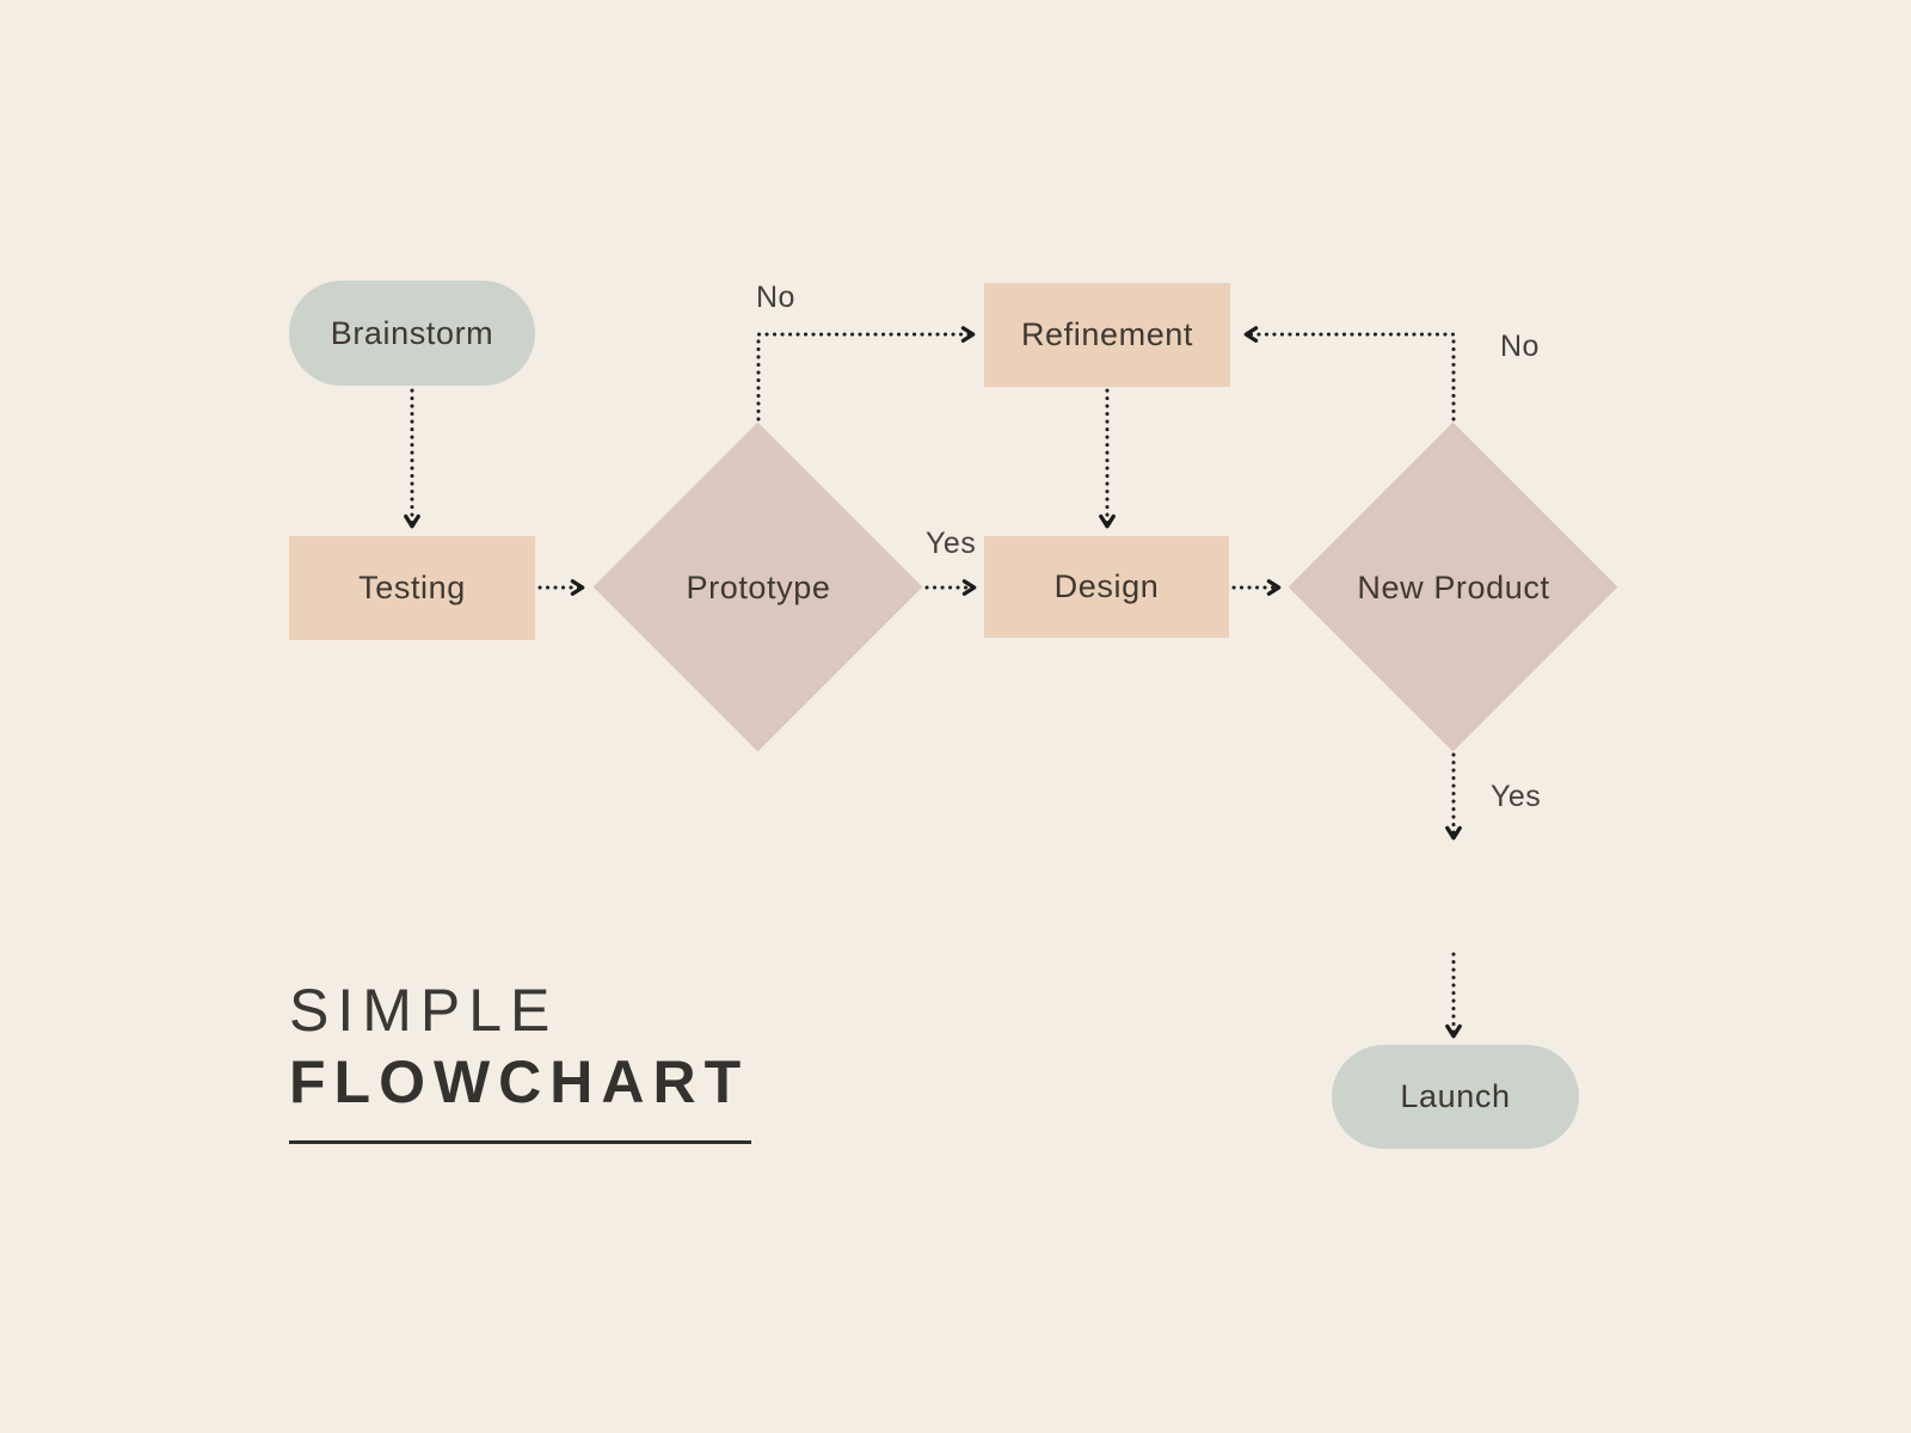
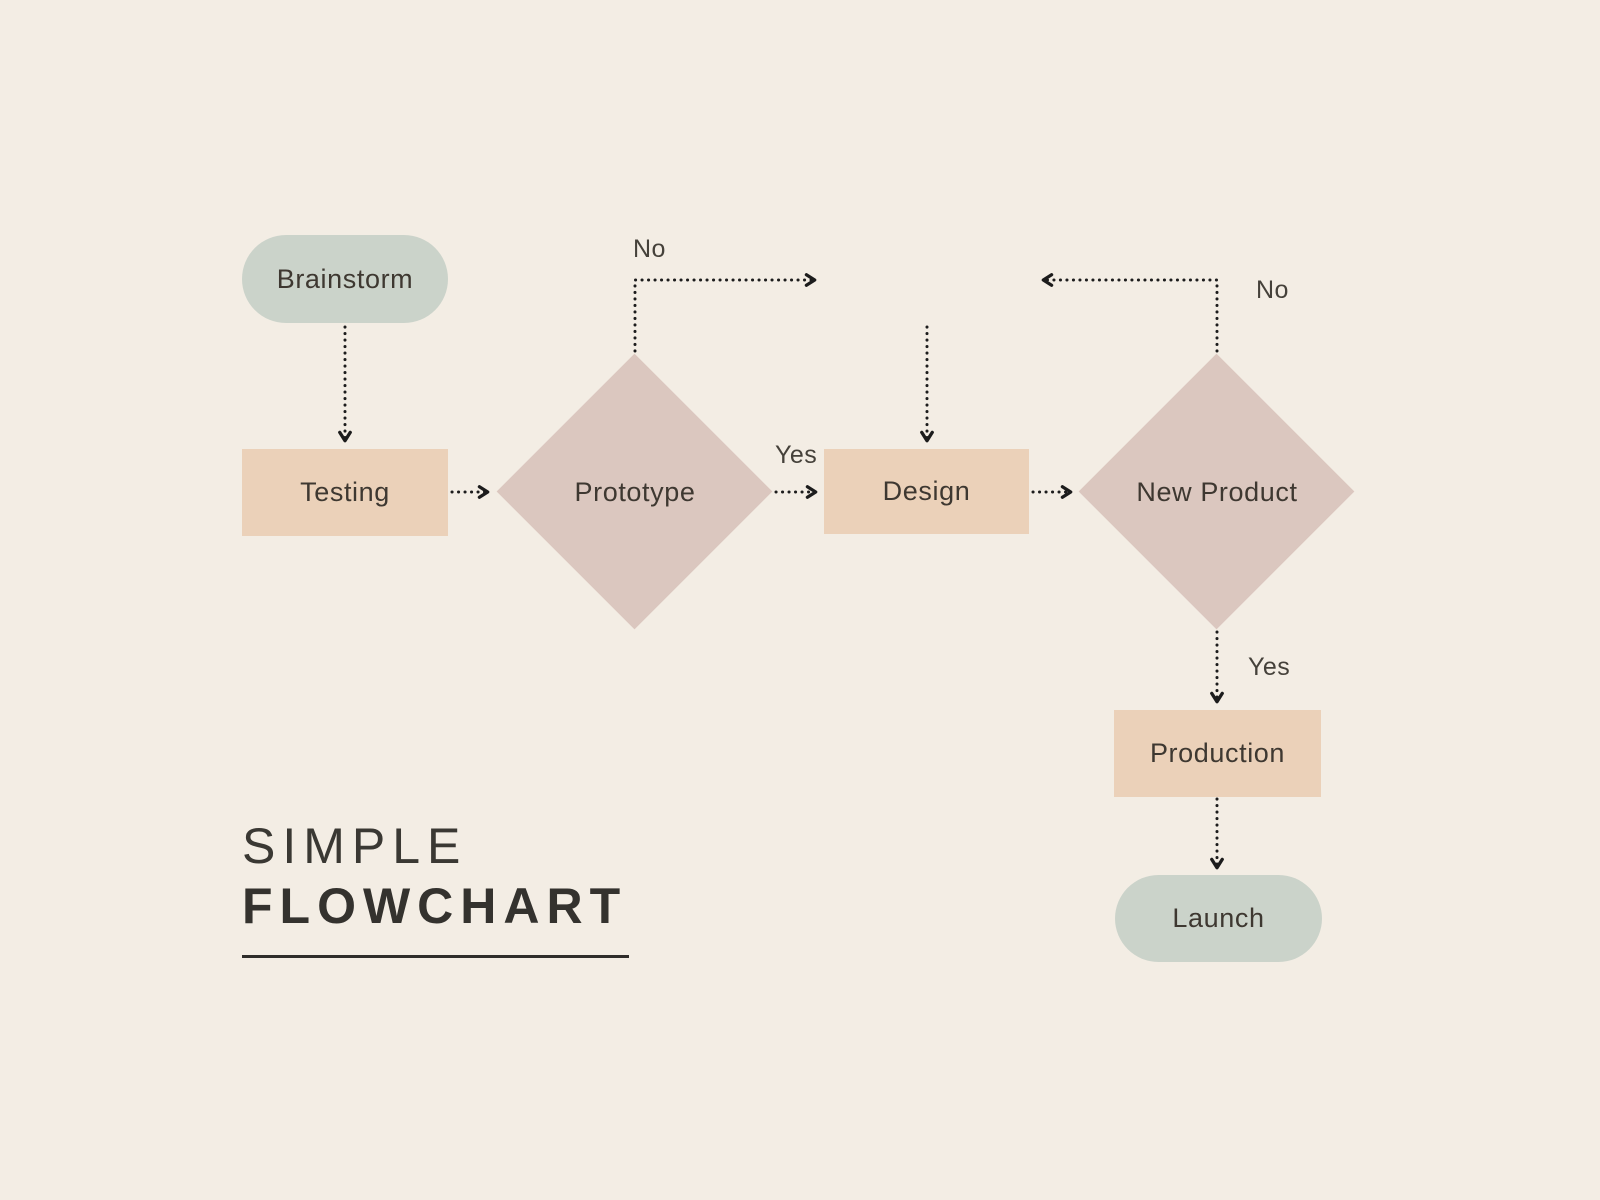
  Brainstorm
  Testing
  Prototype
- Refinement
  Design
  New Product
+ Production
  Launch
  No
  Yes
  No
  Yes
  SIMPLE
  FLOWCHART
